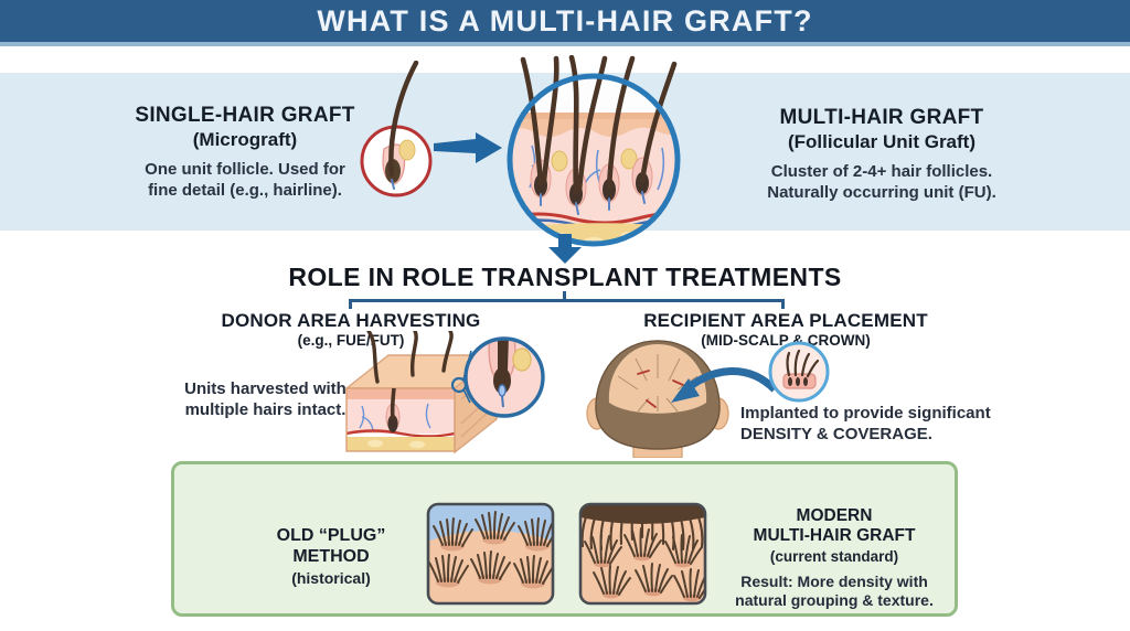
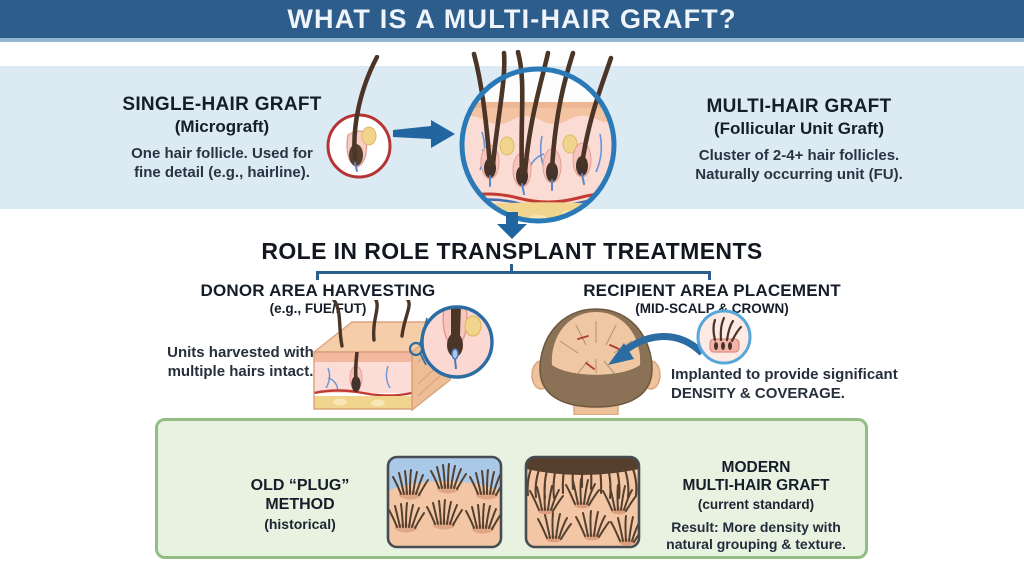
  WHAT IS A MULTI-HAIR GRAFT?
  SINGLE-HAIR GRAFT
  (Micrograft)
- One unit follicle. Used for
+ One hair follicle. Used for
  fine detail (e.g., hairline).
  MULTI-HAIR GRAFT
  (Follicular Unit Graft)
  Cluster of 2-4+ hair follicles.
  Naturally occurring unit (FU).
  ROLE IN ROLE TRANSPLANT TREATMENTS
  DONOR AREA HARVESTING
  (e.g., FUE/FUT)
  RECIPIENT AREA PLACEMENT
  (MID-SCALP & CROWN)
  Units harvested with
  multiple hairs intact.
  Implanted to provide significant
  DENSITY & COVERAGE.
  OLD “PLUG”
  METHOD
  (historical)
  MODERN
  MULTI-HAIR GRAFT
  (current standard)
  Result: More density with
  natural grouping & texture.
